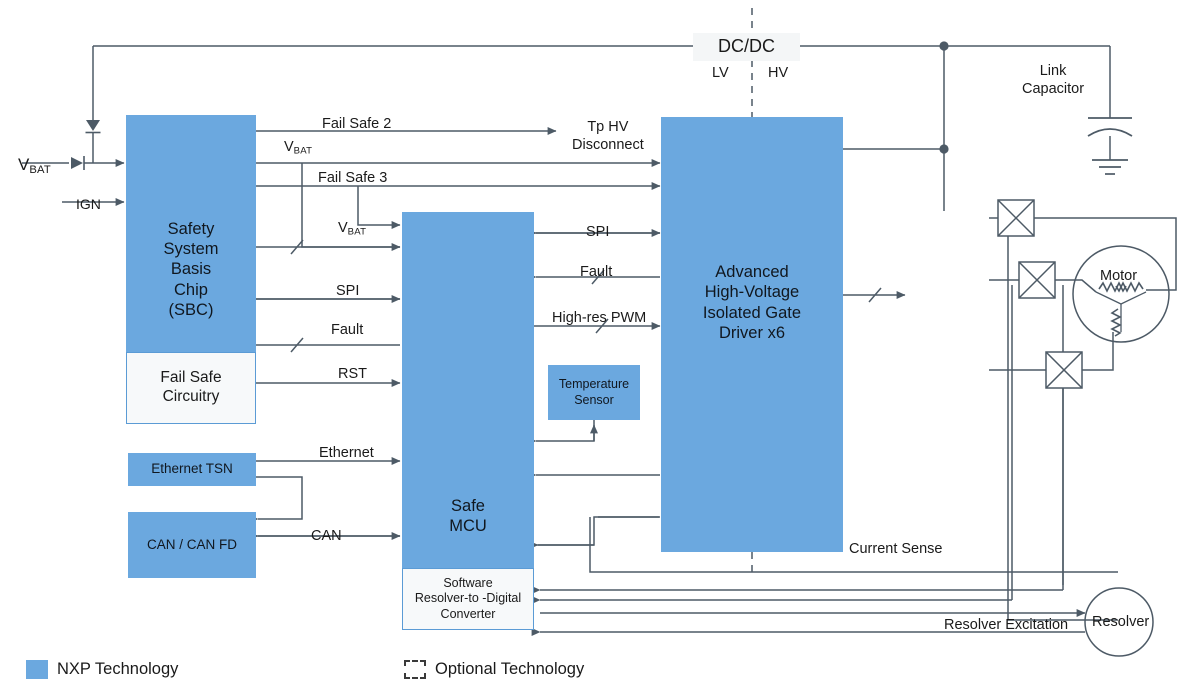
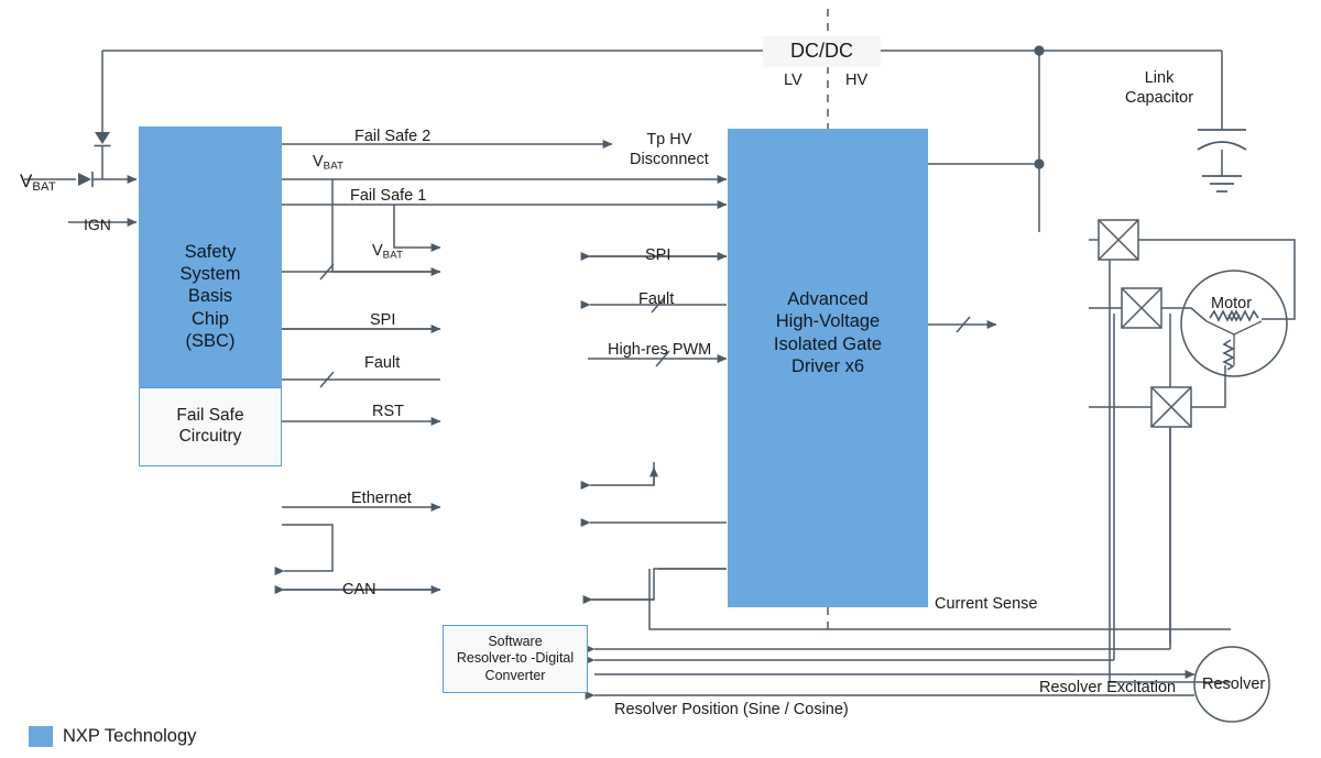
  Safety
  System
  Basis
  Chip
  (SBC)
  Fail Safe
  Circuitry
- Ethernet TSN
- CAN / CAN FD
- Safe
- MCU
  Software
  Resolver-to -Digital
  Converter
- Temperature
- Sensor
  Advanced
  High-Voltage
  Isolated Gate
  Driver x6
  DC/DC
  VBAT
  IGN
  LV
  HV
  Link
  Capacitor
  Fail Safe 2
  VBAT
- Fail Safe 3
+ Fail Safe 1
  VBAT
  Tp HV
  Disconnect
  SPI
  Fault
  RST
  Ethernet
  CAN
  SPI
  Fault
  High-res PWM
  Current Sense
  Resolver Excitation
+ Resolver Position (Sine / Cosine)
  Motor
  Resolver
  NXP Technology
- Optional Technology
